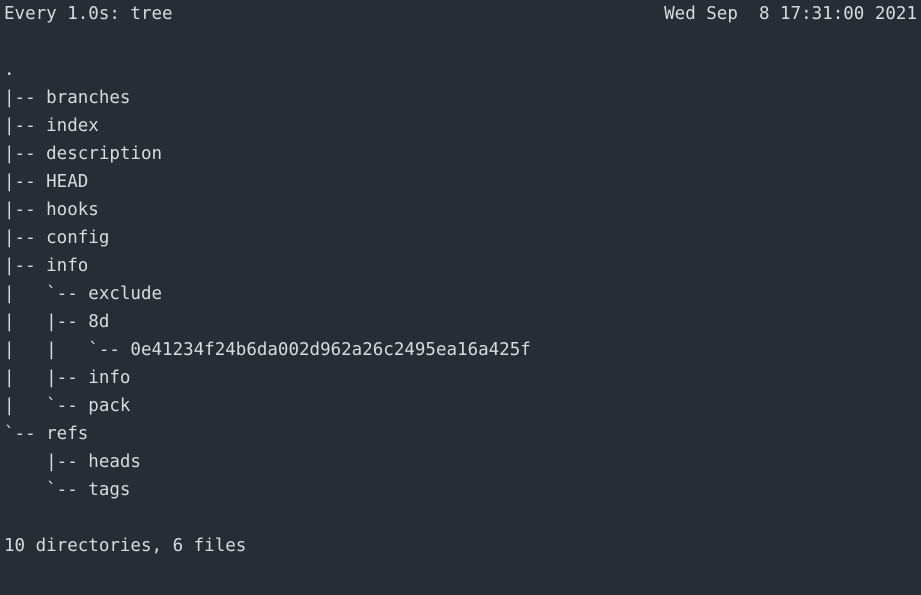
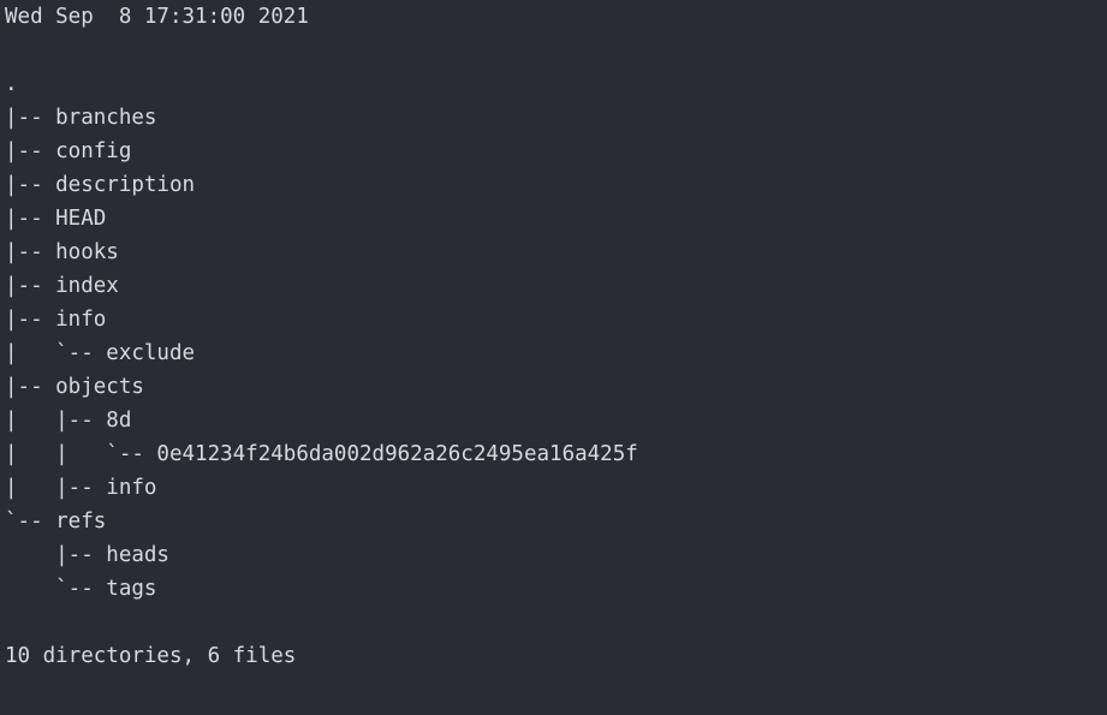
- Every 1.0s: tree
  Wed Sep 8 17:31:00 2021
  .
  |-- branches
- |-- index
+ |-- config
  |-- description
  |-- HEAD
  |-- hooks
- |-- config
+ |-- index
  |-- info
  | `-- exclude
+ |-- objects
  | |-- 8d
  | | `-- 0e41234f24b6da002d962a26c2495ea16a425f
  | |-- info
- | `-- pack
  `-- refs
  |-- heads
  `-- tags
  10 directories, 6 files
